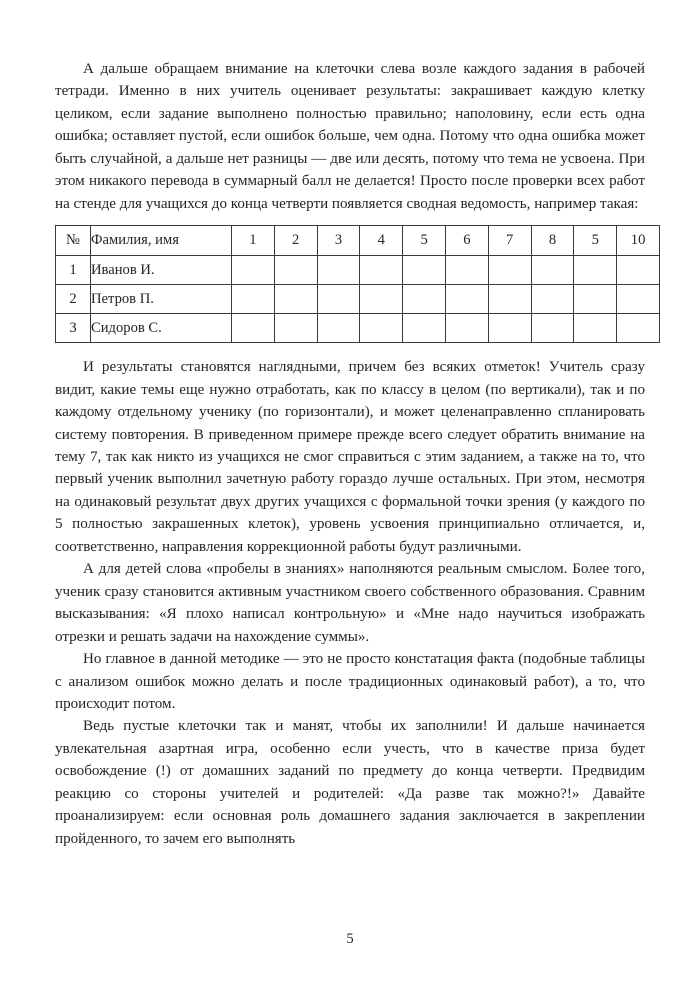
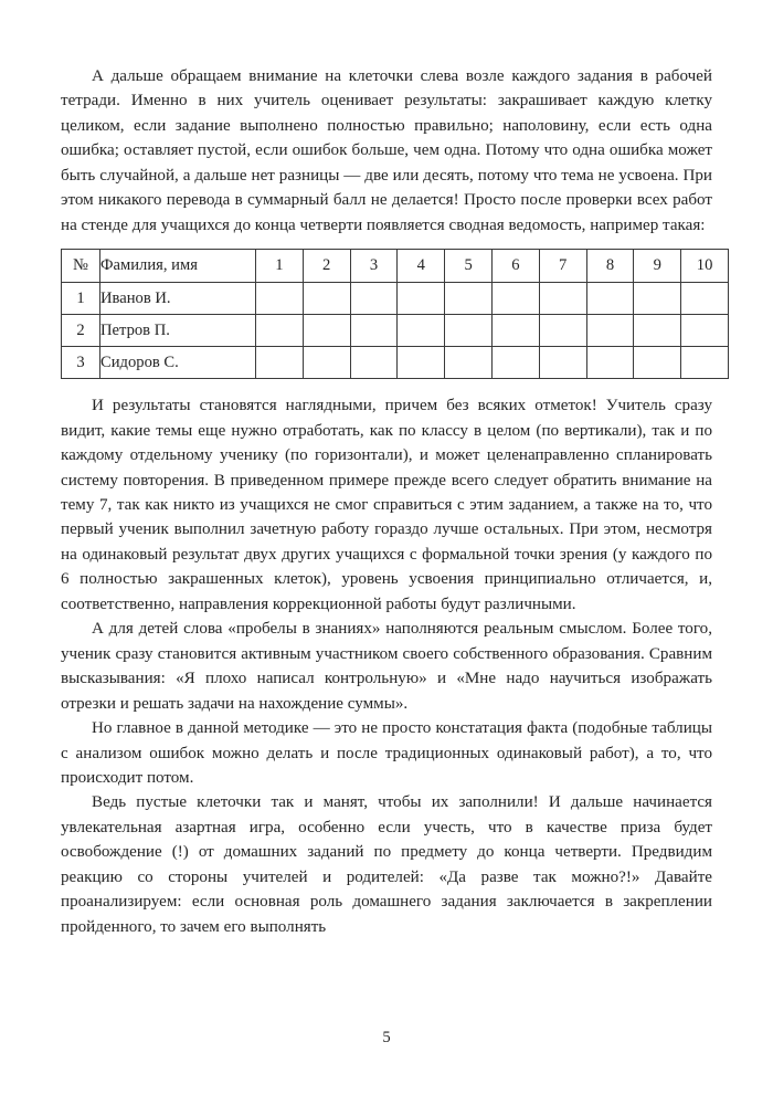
  А дальше обращаем внимание на клеточки слева возле каждого задания в рабочей тетради. Именно в них учитель оценивает результаты: закрашивает каждую клетку целиком, если задание выполнено полностью правильно; наполовину, если есть одна ошибка; оставляет пустой, если ошибок больше, чем одна. Потому что одна ошибка может быть случайной, а дальше нет разницы — две или десять, потому что тема не усвоена. При этом никакого перевода в суммарный балл не делается! Просто после проверки всех работ на стенде для учащихся до конца четверти появляется сводная ведомость, например такая:
- №	Фамилия, имя	1	2	3	4	5	6	7	8	5	10
+ №	Фамилия, имя	1	2	3	4	5	6	7	8	9	10
  1	Иванов И.
  2	Петров П.
  3	Сидоров С.
- И результаты становятся наглядными, причем без всяких отметок! Учитель сразу видит, какие темы еще нужно отработать, как по классу в целом (по вертикали), так и по каждому отдельному ученику (по горизонтали), и может целенаправленно спланировать систему повторения. В приведенном примере прежде всего следует обратить внимание на тему 7, так как никто из учащихся не смог справиться с этим заданием, а также на то, что первый ученик выполнил зачетную работу гораздо лучше остальных. При этом, несмотря на одинаковый результат двух других учащихся с формальной точки зрения (у каждого по 5 полностью закрашенных клеток), уровень усвоения принципиально отличается, и, соответственно, направления коррекционной работы будут различными.
+ И результаты становятся наглядными, причем без всяких отметок! Учитель сразу видит, какие темы еще нужно отработать, как по классу в целом (по вертикали), так и по каждому отдельному ученику (по горизонтали), и может целенаправленно спланировать систему повторения. В приведенном примере прежде всего следует обратить внимание на тему 7, так как никто из учащихся не смог справиться с этим заданием, а также на то, что первый ученик выполнил зачетную работу гораздо лучше остальных. При этом, несмотря на одинаковый результат двух других учащихся с формальной точки зрения (у каждого по 6 полностью закрашенных клеток), уровень усвоения принципиально отличается, и, соответственно, направления коррекционной работы будут различными.
  А для детей слова «пробелы в знаниях» наполняются реальным смыслом. Более того, ученик сразу становится активным участником своего собственного образования. Сравним высказывания: «Я плохо написал контрольную» и «Мне надо научиться изображать отрезки и решать задачи на нахождение суммы».
  Но главное в данной методике — это не просто констатация факта (подобные таблицы с анализом ошибок можно делать и после традиционных одинаковый работ), а то, что происходит потом.
  Ведь пустые клеточки так и манят, чтобы их заполнили! И дальше начинается увлекательная азартная игра, особенно если учесть, что в качестве приза будет освобождение (!) от домашних заданий по предмету до конца четверти. Предвидим реакцию со стороны учителей и родителей: «Да разве так можно?!» Давайте проанализируем: если основная роль домашнего задания заключается в закреплении пройденного, то зачем его выполнять
  5
